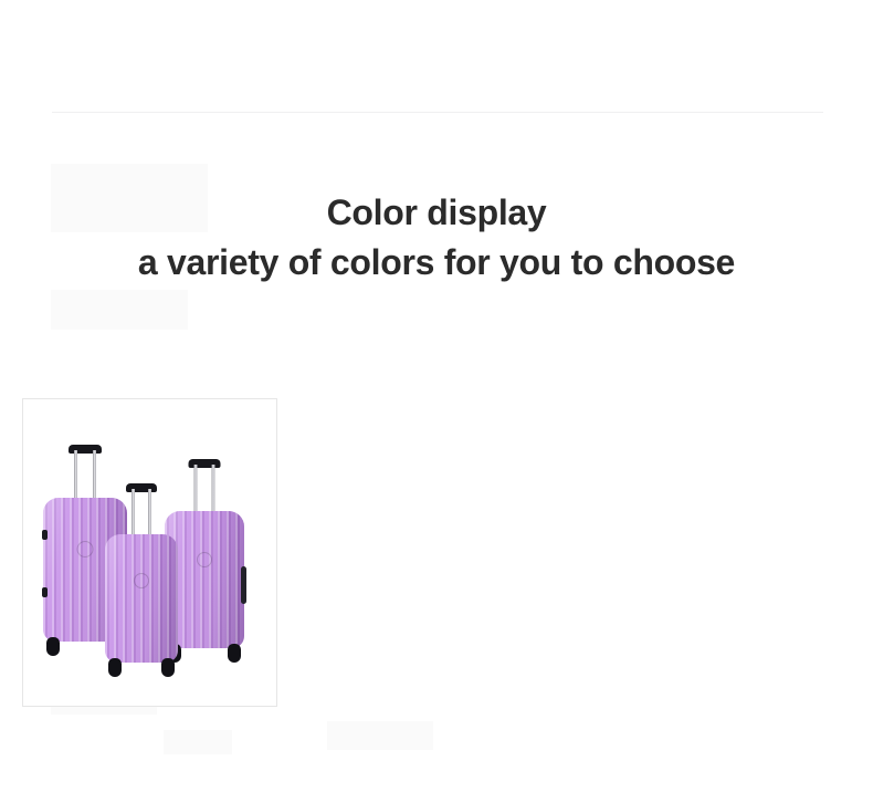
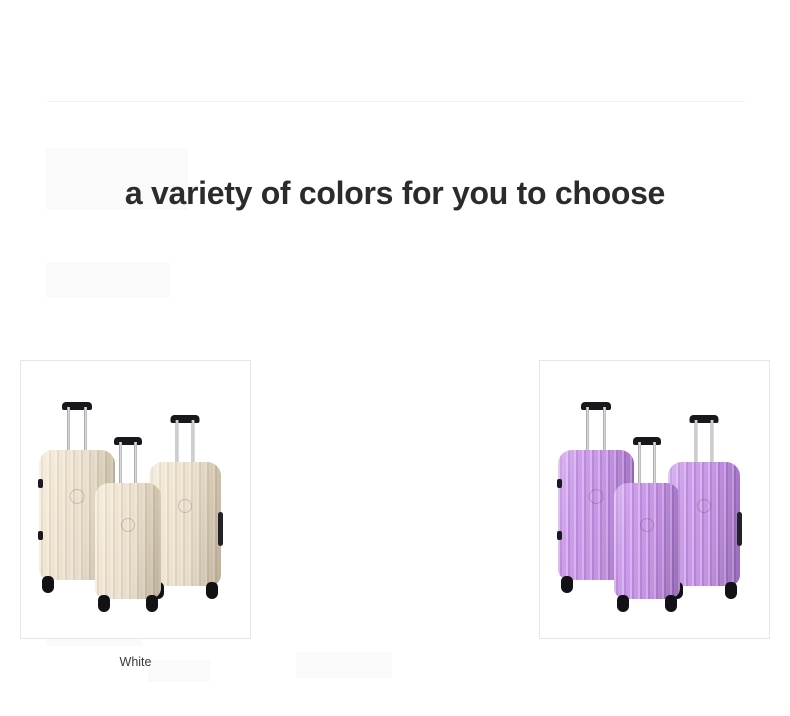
- Color display
  a variety of colors for you to choose
+ White
